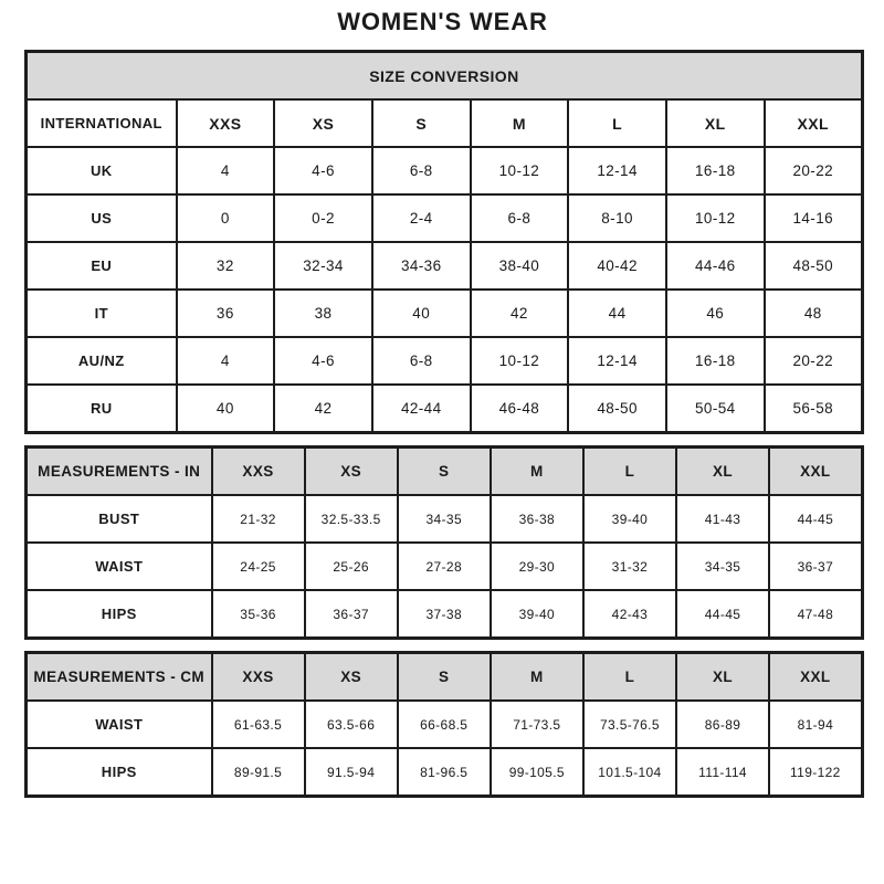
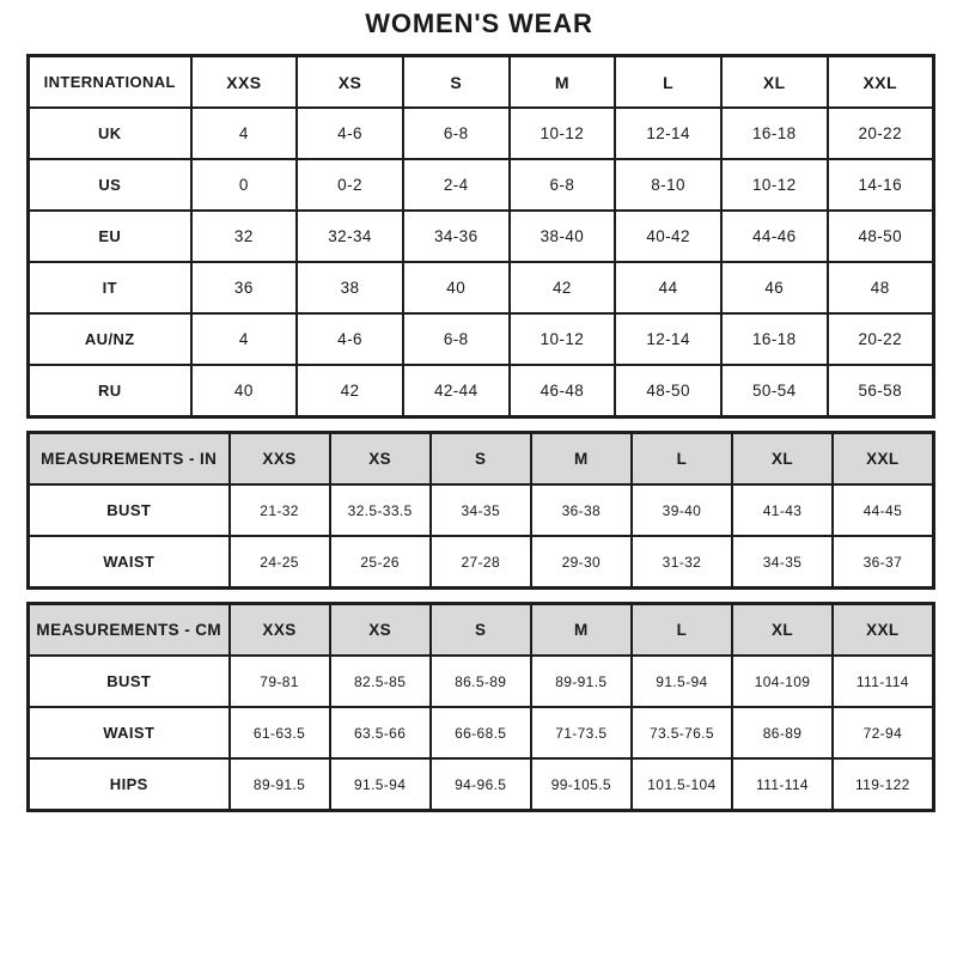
  WOMEN'S WEAR
- SIZE CONVERSION
  INTERNATIONAL	XXS	XS	S	M	L	XL	XXL
  UK	4	4-6	6-8	10-12	12-14	16-18	20-22
  US	0	0-2	2-4	6-8	8-10	10-12	14-16
  EU	32	32-34	34-36	38-40	40-42	44-46	48-50
  IT	36	38	40	42	44	46	48
  AU/NZ	4	4-6	6-8	10-12	12-14	16-18	20-22
  RU	40	42	42-44	46-48	48-50	50-54	56-58
  MEASUREMENTS - IN	XXS	XS	S	M	L	XL	XXL
  BUST	21-32	32.5-33.5	34-35	36-38	39-40	41-43	44-45
  WAIST	24-25	25-26	27-28	29-30	31-32	34-35	36-37
- HIPS	35-36	36-37	37-38	39-40	42-43	44-45	47-48
  MEASUREMENTS - CM	XXS	XS	S	M	L	XL	XXL
+ BUST	79-81	82.5-85	86.5-89	89-91.5	91.5-94	104-109	111-114
- WAIST	61-63.5	63.5-66	66-68.5	71-73.5	73.5-76.5	86-89	81-94
+ WAIST	61-63.5	63.5-66	66-68.5	71-73.5	73.5-76.5	86-89	72-94
- HIPS	89-91.5	91.5-94	81-96.5	99-105.5	101.5-104	111-114	119-122
+ HIPS	89-91.5	91.5-94	94-96.5	99-105.5	101.5-104	111-114	119-122
